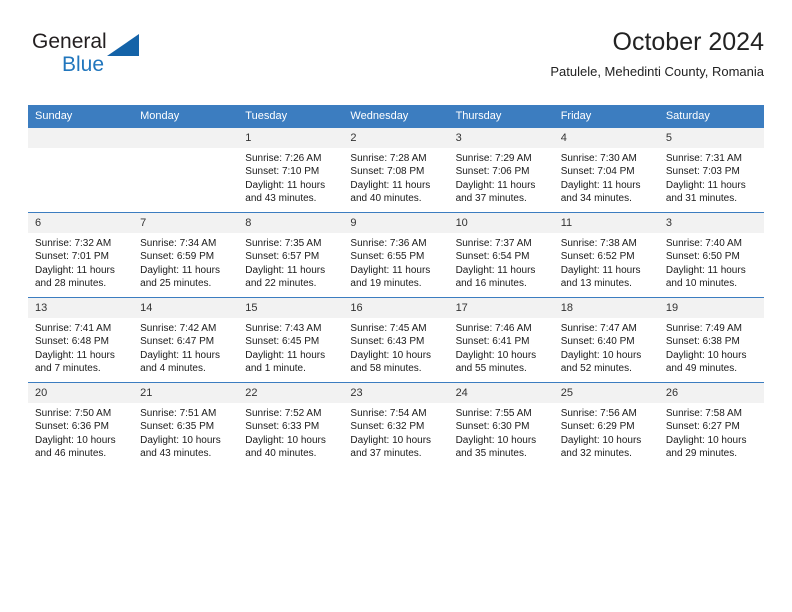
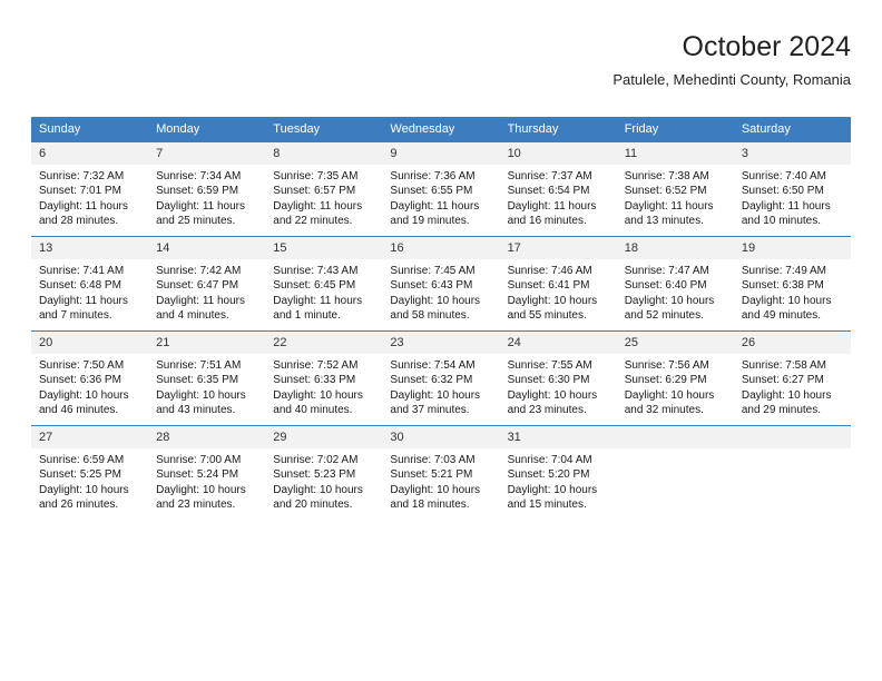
- General
- Blue
  October 2024
  Patulele, Mehedinti County, Romania
  Sunday	Monday	Tuesday	Wednesday	Thursday	Friday	Saturday
- 		1Sunrise: 7:26 AMSunset: 7:10 PMDaylight: 11 hoursand 43 minutes.	2Sunrise: 7:28 AMSunset: 7:08 PMDaylight: 11 hoursand 40 minutes.	3Sunrise: 7:29 AMSunset: 7:06 PMDaylight: 11 hoursand 37 minutes.	4Sunrise: 7:30 AMSunset: 7:04 PMDaylight: 11 hoursand 34 minutes.	5Sunrise: 7:31 AMSunset: 7:03 PMDaylight: 11 hoursand 31 minutes.
  6Sunrise: 7:32 AMSunset: 7:01 PMDaylight: 11 hoursand 28 minutes.	7Sunrise: 7:34 AMSunset: 6:59 PMDaylight: 11 hoursand 25 minutes.	8Sunrise: 7:35 AMSunset: 6:57 PMDaylight: 11 hoursand 22 minutes.	9Sunrise: 7:36 AMSunset: 6:55 PMDaylight: 11 hoursand 19 minutes.	10Sunrise: 7:37 AMSunset: 6:54 PMDaylight: 11 hoursand 16 minutes.	11Sunrise: 7:38 AMSunset: 6:52 PMDaylight: 11 hoursand 13 minutes.	3Sunrise: 7:40 AMSunset: 6:50 PMDaylight: 11 hoursand 10 minutes.
  13Sunrise: 7:41 AMSunset: 6:48 PMDaylight: 11 hoursand 7 minutes.	14Sunrise: 7:42 AMSunset: 6:47 PMDaylight: 11 hoursand 4 minutes.	15Sunrise: 7:43 AMSunset: 6:45 PMDaylight: 11 hoursand 1 minute.	16Sunrise: 7:45 AMSunset: 6:43 PMDaylight: 10 hoursand 58 minutes.	17Sunrise: 7:46 AMSunset: 6:41 PMDaylight: 10 hoursand 55 minutes.	18Sunrise: 7:47 AMSunset: 6:40 PMDaylight: 10 hoursand 52 minutes.	19Sunrise: 7:49 AMSunset: 6:38 PMDaylight: 10 hoursand 49 minutes.
- 20Sunrise: 7:50 AMSunset: 6:36 PMDaylight: 10 hoursand 46 minutes.	21Sunrise: 7:51 AMSunset: 6:35 PMDaylight: 10 hoursand 43 minutes.	22Sunrise: 7:52 AMSunset: 6:33 PMDaylight: 10 hoursand 40 minutes.	23Sunrise: 7:54 AMSunset: 6:32 PMDaylight: 10 hoursand 37 minutes.	24Sunrise: 7:55 AMSunset: 6:30 PMDaylight: 10 hoursand 35 minutes.	25Sunrise: 7:56 AMSunset: 6:29 PMDaylight: 10 hoursand 32 minutes.	26Sunrise: 7:58 AMSunset: 6:27 PMDaylight: 10 hoursand 29 minutes.
+ 20Sunrise: 7:50 AMSunset: 6:36 PMDaylight: 10 hoursand 46 minutes.	21Sunrise: 7:51 AMSunset: 6:35 PMDaylight: 10 hoursand 43 minutes.	22Sunrise: 7:52 AMSunset: 6:33 PMDaylight: 10 hoursand 40 minutes.	23Sunrise: 7:54 AMSunset: 6:32 PMDaylight: 10 hoursand 37 minutes.	24Sunrise: 7:55 AMSunset: 6:30 PMDaylight: 10 hoursand 23 minutes.	25Sunrise: 7:56 AMSunset: 6:29 PMDaylight: 10 hoursand 32 minutes.	26Sunrise: 7:58 AMSunset: 6:27 PMDaylight: 10 hoursand 29 minutes.
+ 27Sunrise: 6:59 AMSunset: 5:25 PMDaylight: 10 hoursand 26 minutes.	28Sunrise: 7:00 AMSunset: 5:24 PMDaylight: 10 hoursand 23 minutes.	29Sunrise: 7:02 AMSunset: 5:23 PMDaylight: 10 hoursand 20 minutes.	30Sunrise: 7:03 AMSunset: 5:21 PMDaylight: 10 hoursand 18 minutes.	31Sunrise: 7:04 AMSunset: 5:20 PMDaylight: 10 hoursand 15 minutes.
